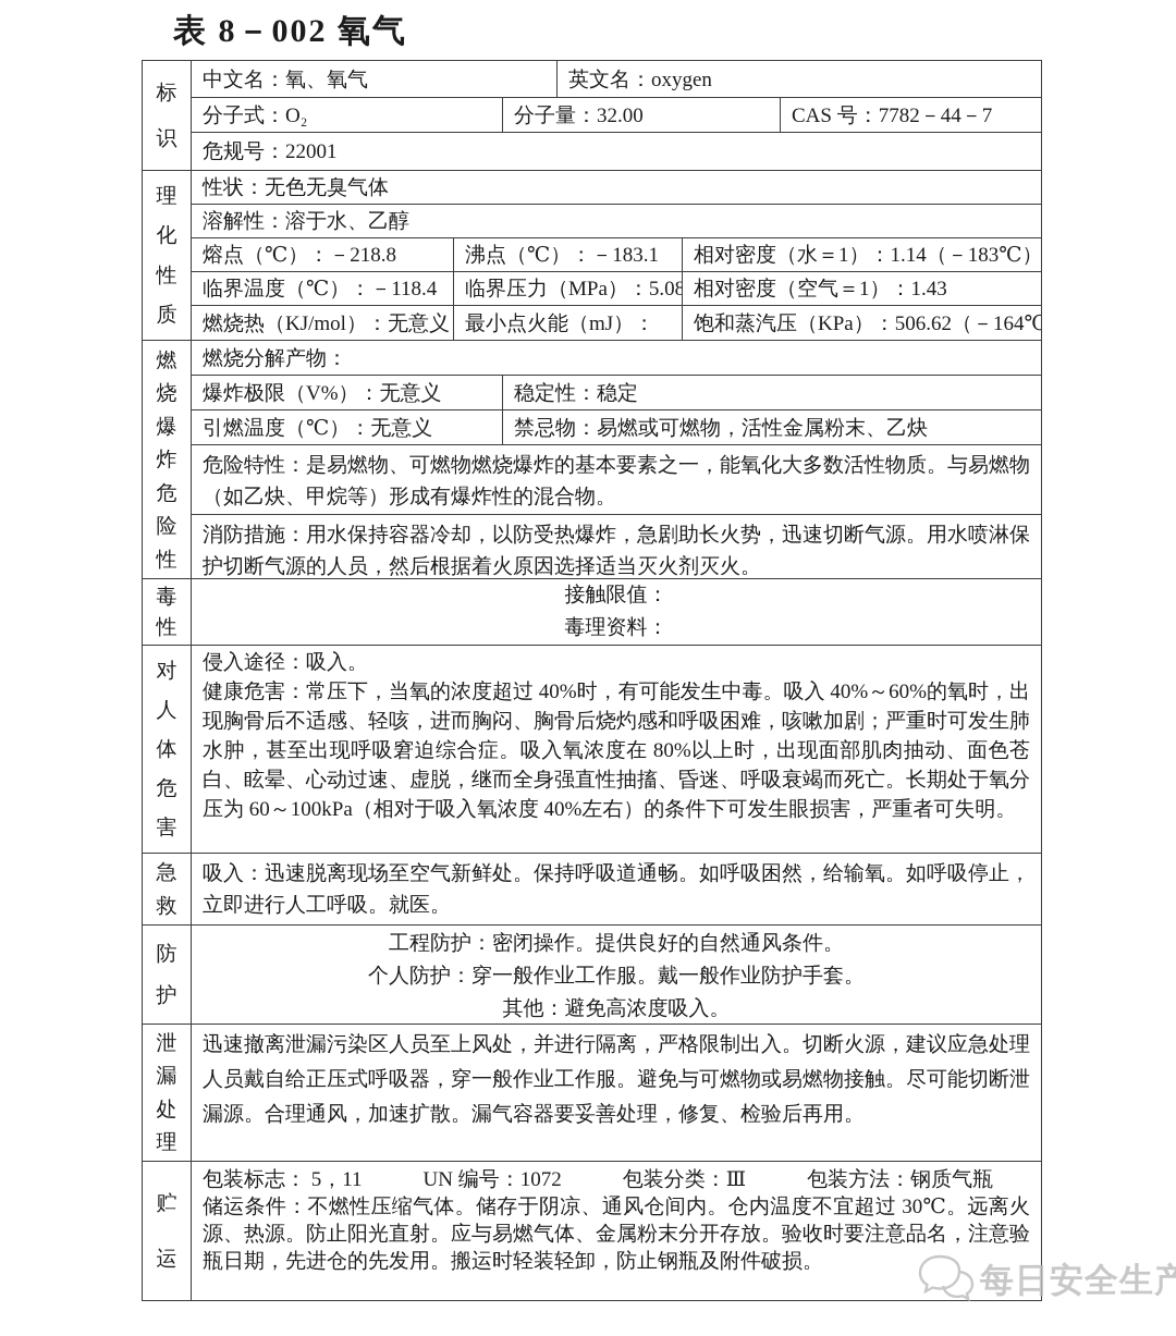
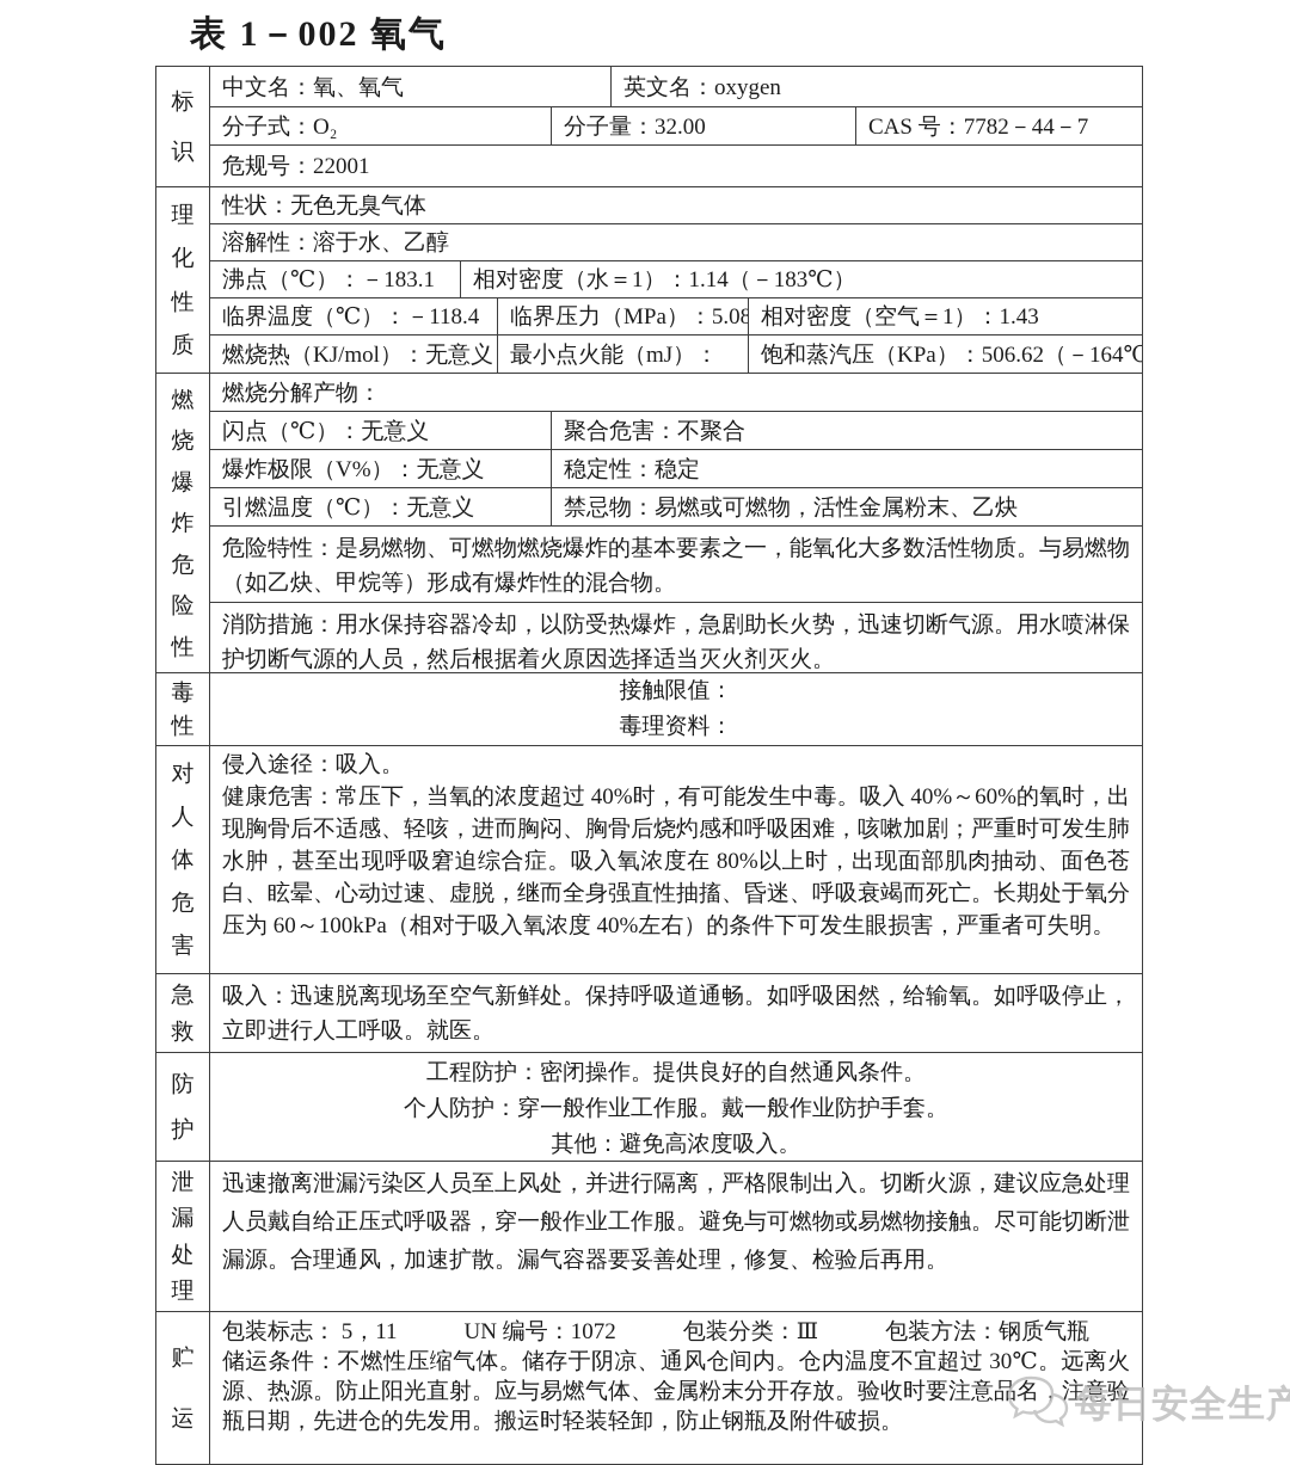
- 表 8－002 氧气
+ 表 1－002 氧气
  标
  识
  中文名：氧、氧气
  英文名：oxygen
  分子式：O₂
  分子量：32.00
  CAS 号：7782－44－7
  危规号：22001
  理
  化
  性
  质
  性状：无色无臭气体
  溶解性：溶于水、乙醇
- 熔点（℃）：－218.8
  沸点（℃）：－183.1
  相对密度（水＝1）：1.14（－183℃）
  临界温度（℃）：－118.4
  临界压力（MPa）：5.08
  相对密度（空气＝1）：1.43
  燃烧热（KJ/mol）：无意义
  最小点火能（mJ）：
  饱和蒸汽压（KPa）：506.62（－164℃
  燃
  烧
  爆
  炸
  危
  险
  性
  燃烧分解产物：
+ 闪点（℃）：无意义
+ 聚合危害：不聚合
  爆炸极限（V%）：无意义
  稳定性：稳定
  引燃温度（℃）：无意义
  禁忌物：易燃或可燃物，活性金属粉末、乙炔
  危险特性：是易燃物、可燃物燃烧爆炸的基本要素之一，能氧化大多数活性物质。与易燃物（如乙炔、甲烷等）形成有爆炸性的混合物。
  消防措施：用水保持容器冷却，以防受热爆炸，急剧助长火势，迅速切断气源。用水喷淋保护切断气源的人员，然后根据着火原因选择适当灭火剂灭火。
  毒
  性
  接触限值：
  毒理资料：
  对
  人
  体
  危
  害
  侵入途径：吸入。
  健康危害：常压下，当氧的浓度超过 40%时，有可能发生中毒。吸入 40%～60%的氧时，出现胸骨后不适感、轻咳，进而胸闷、胸骨后烧灼感和呼吸困难，咳嗽加剧；严重时可发生肺水肿，甚至出现呼吸窘迫综合症。吸入氧浓度在 80%以上时，出现面部肌肉抽动、面色苍白、眩晕、心动过速、虚脱，继而全身强直性抽搐、昏迷、呼吸衰竭而死亡。长期处于氧分压为 60～100kPa（相对于吸入氧浓度 40%左右）的条件下可发生眼损害，严重者可失明。
  急
  救
  吸入：迅速脱离现场至空气新鲜处。保持呼吸道通畅。如呼吸困然，给输氧。如呼吸停止，立即进行人工呼吸。就医。
  防
  护
  工程防护：密闭操作。提供良好的自然通风条件。
  个人防护：穿一般作业工作服。戴一般作业防护手套。
  其他：避免高浓度吸入。
  泄
  漏
  处
  理
  迅速撤离泄漏污染区人员至上风处，并进行隔离，严格限制出入。切断火源，建议应急处理人员戴自给正压式呼吸器，穿一般作业工作服。避免与可燃物或易燃物接触。尽可能切断泄漏源。合理通风，加速扩散。漏气容器要妥善处理，修复、检验后再用。
  贮
  运
  包装标志： 5，11
  UN 编号：1072
  包装分类：Ⅲ
  包装方法：钢质气瓶
  储运条件：不燃性压缩气体。储存于阴凉、通风仓间内。仓内温度不宜超过 30℃。远离火源、热源。防止阳光直射。应与易燃气体、金属粉末分开存放。验收时要注意品名，注意验瓶日期，先进仓的先发用。搬运时轻装轻卸，防止钢瓶及附件破损。
  每日安全生产
